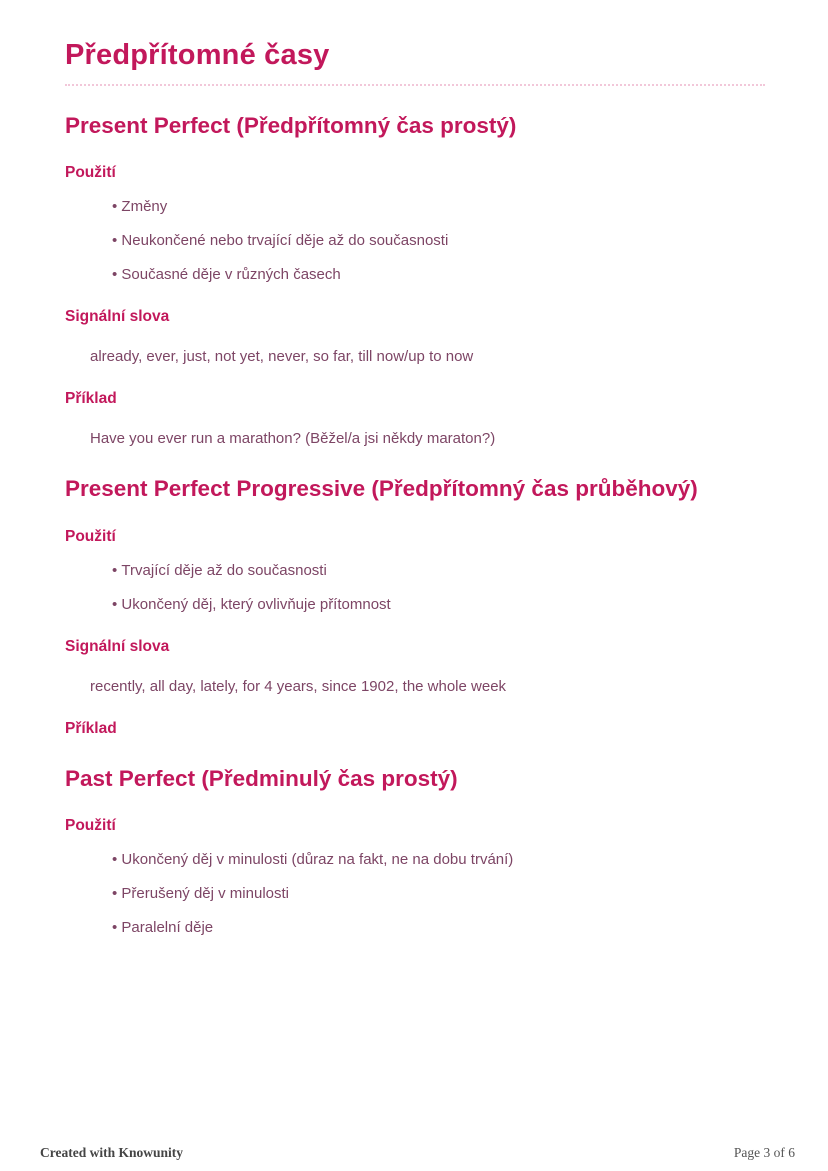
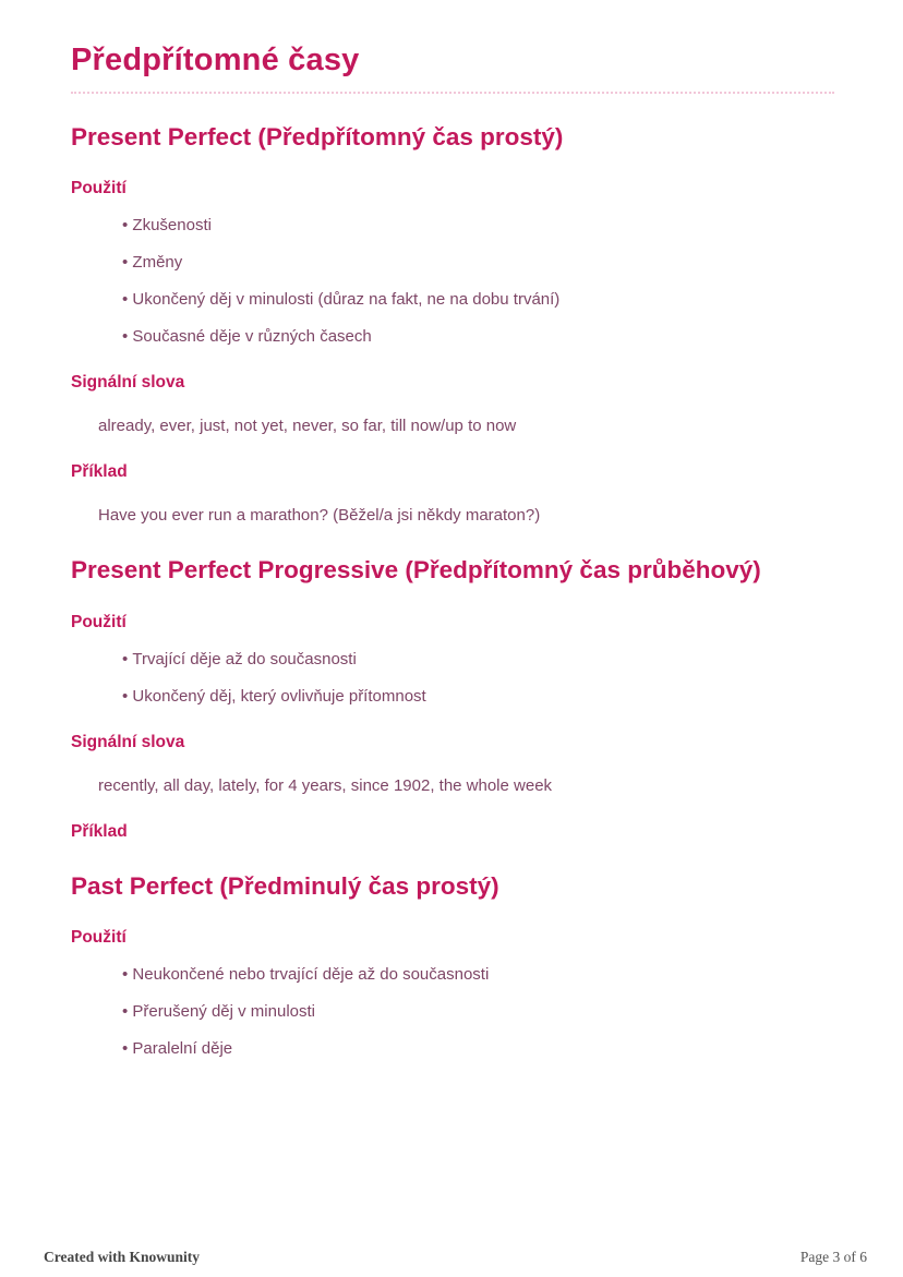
  Předpřítomné časy
  Present Perfect (Předpřítomný čas prostý)
  Použití
+ Zkušenosti
  Změny
- Neukončené nebo trvající děje až do současnosti
+ Ukončený děj v minulosti (důraz na fakt, ne na dobu trvání)
  Současné děje v různých časech
  Signální slova
  already, ever, just, not yet, never, so far, till now/up to now
  Příklad
  Have you ever run a marathon? (Běžel/a jsi někdy maraton?)
  Present Perfect Progressive (Předpřítomný čas průběhový)
  Použití
  Trvající děje až do současnosti
  Ukončený děj, který ovlivňuje přítomnost
  Signální slova
  recently, all day, lately, for 4 years, since 1902, the whole week
  Příklad
  Past Perfect (Předminulý čas prostý)
  Použití
- Ukončený děj v minulosti (důraz na fakt, ne na dobu trvání)
+ Neukončené nebo trvající děje až do současnosti
  Přerušený děj v minulosti
  Paralelní děje
  Created with Knowunity
  Page 3 of 6
